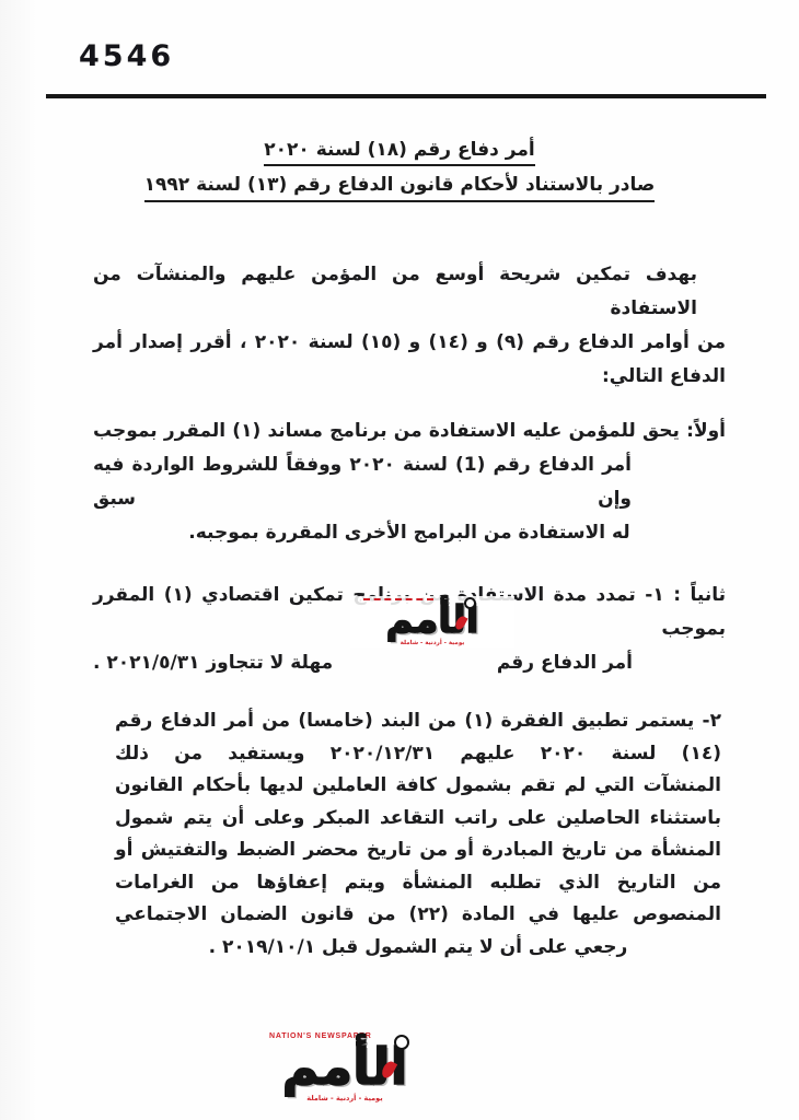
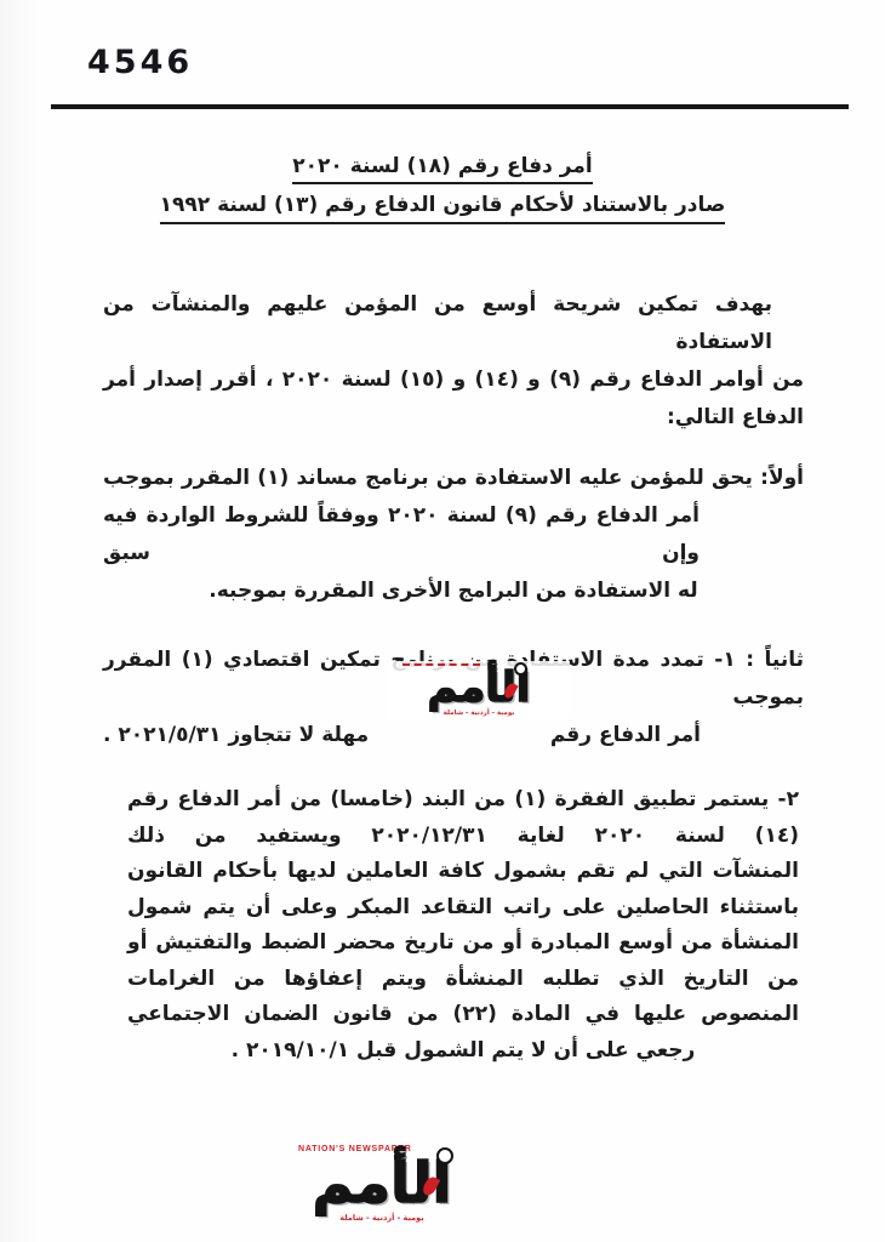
  4546
  أمر دفاع رقم (١٨) لسنة ٢٠٢٠
  صادر بالاستناد لأحكام قانون الدفاع رقم (١٣) لسنة ١٩٩٢
  بهدف تمكين شريحة أوسع من المؤمن عليهم والمنشآت من الاستفادة
  من أوامر الدفاع رقم (٩) و (١٤) و (١٥) لسنة ٢٠٢٠ ، أقرر إصدار أمر
  الدفاع التالي:
  أولاً: يحق للمؤمن عليه الاستفادة من برنامج مساند (١) المقرر بموجب
- أمر الدفاع رقم (1) لسنة ٢٠٢٠ ووفقاً للشروط الواردة فيه وإن سبق
+ أمر الدفاع رقم (٩) لسنة ٢٠٢٠ ووفقاً للشروط الواردة فيه وإن سبق
  له الاستفادة من البرامج الأخرى المقررة بموجبه.
  ثانياً : ١- تمدد مدة الاستفادة من برنامج تمكين اقتصادي (١) المقرر بموجب
  أمر الدفاع رقم
  مهلة لا تتجاوز ٢٠٢١/٥/٣١ .
  اأمم
  ٢- يستمر تطبيق الفقرة (١) من البند (خامسا) من أمر الدفاع رقم
- (١٤) لسنة ٢٠٢٠ عليهم ٢٠٢٠/١٢/٣١ ويستفيد من ذلك
+ (١٤) لسنة ٢٠٢٠ لغاية ٢٠٢٠/١٢/٣١ ويستفيد من ذلك
  المنشآت التي لم تقم بشمول كافة العاملين لديها بأحكام القانون
  باستثناء الحاصلين على راتب التقاعد المبكر وعلى أن يتم شمول
- المنشأة من تاريخ المبادرة أو من تاريخ محضر الضبط والتفتيش أو
+ المنشأة من أوسع المبادرة أو من تاريخ محضر الضبط والتفتيش أو
  من التاريخ الذي تطلبه المنشأة ويتم إعفاؤها من الغرامات
  المنصوص عليها في المادة (٢٢) من قانون الضمان الاجتماعي
  رجعي على أن لا يتم الشمول قبل ٢٠١٩/١٠/١ .
  الأمم
  يومية - أردنية - شاملة
